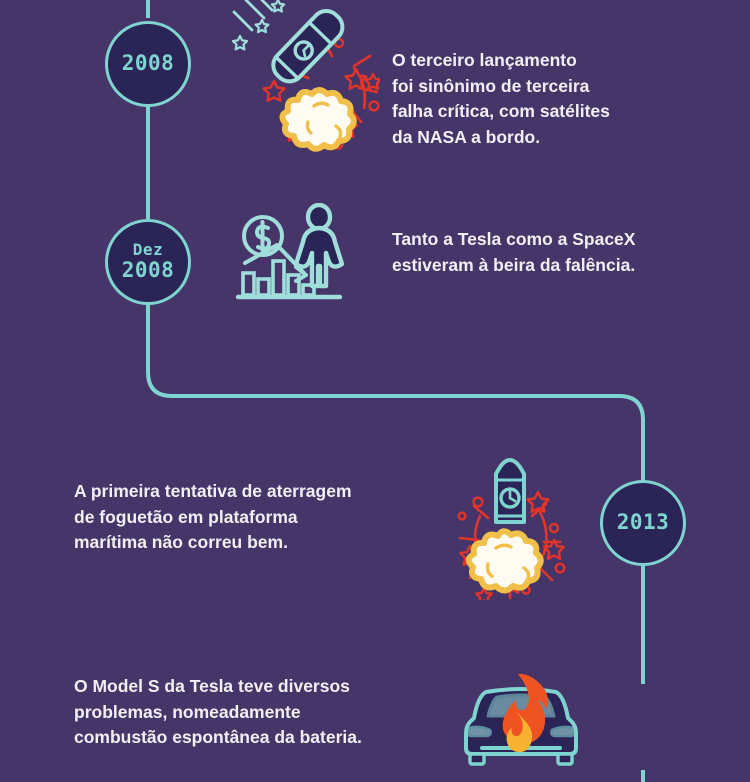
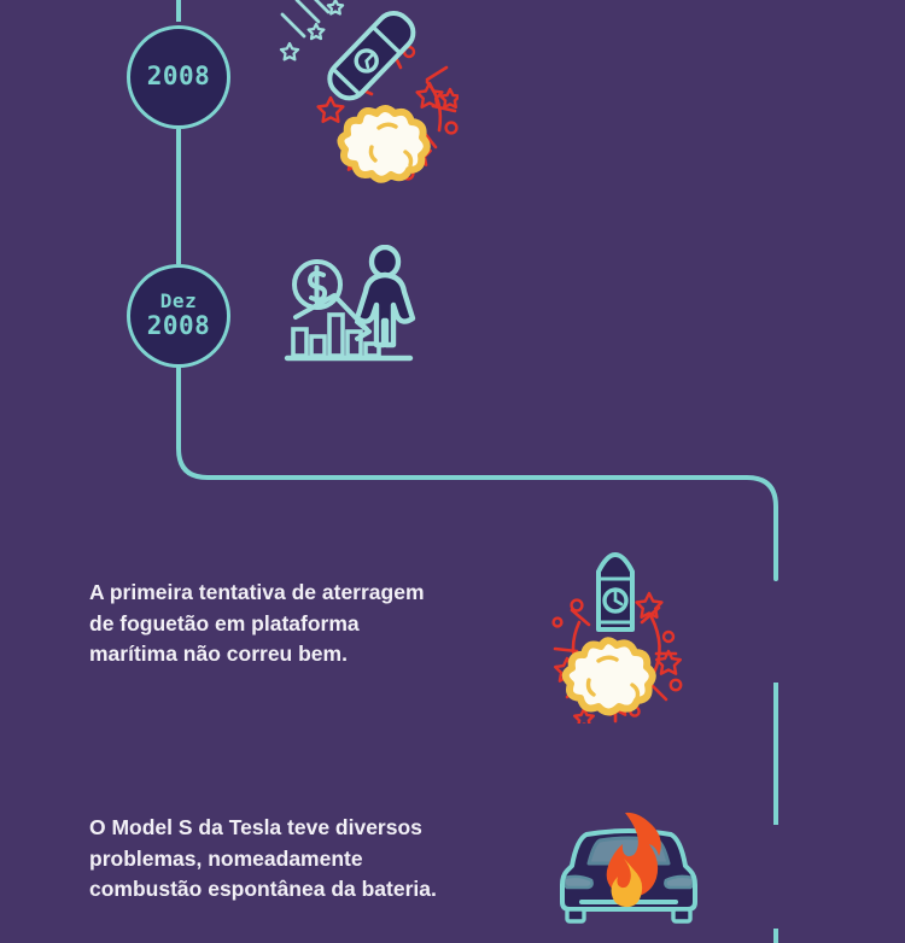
  2008
  Dez
  2008
- 2013
- O terceiro lançamento
- foi sinônimo de terceira
- falha crítica, com satélites
- da NASA a bordo.
- Tanto a Tesla como a SpaceX
- estiveram à beira da falência.
  A primeira tentativa de aterragem
  de foguetão em plataforma
  marítima não correu bem.
  O Model S da Tesla teve diversos
  problemas, nomeadamente
  combustão espontânea da bateria.
